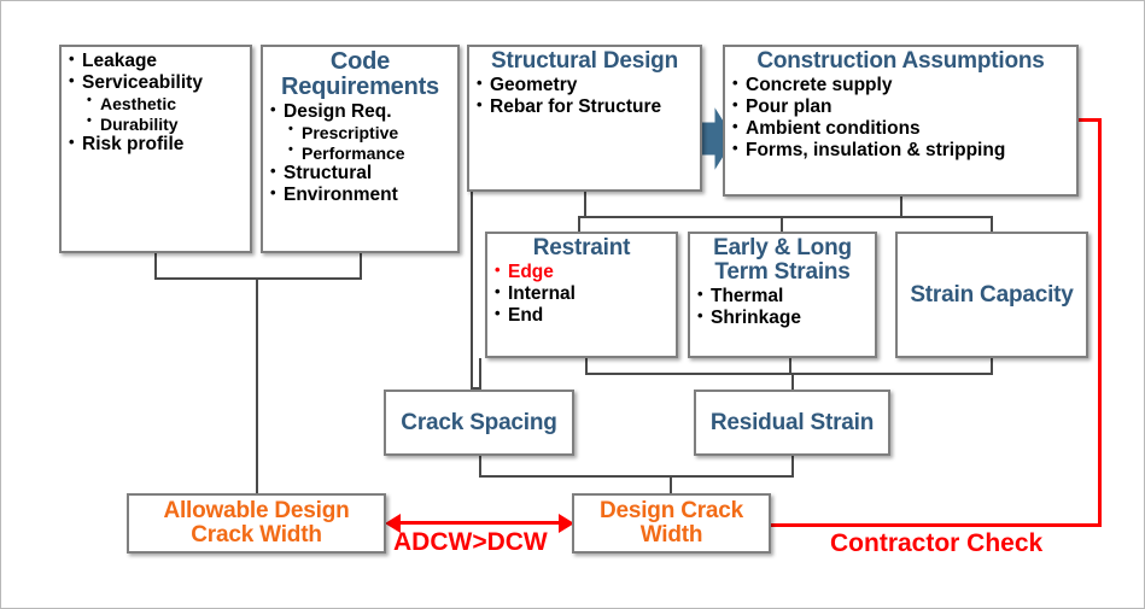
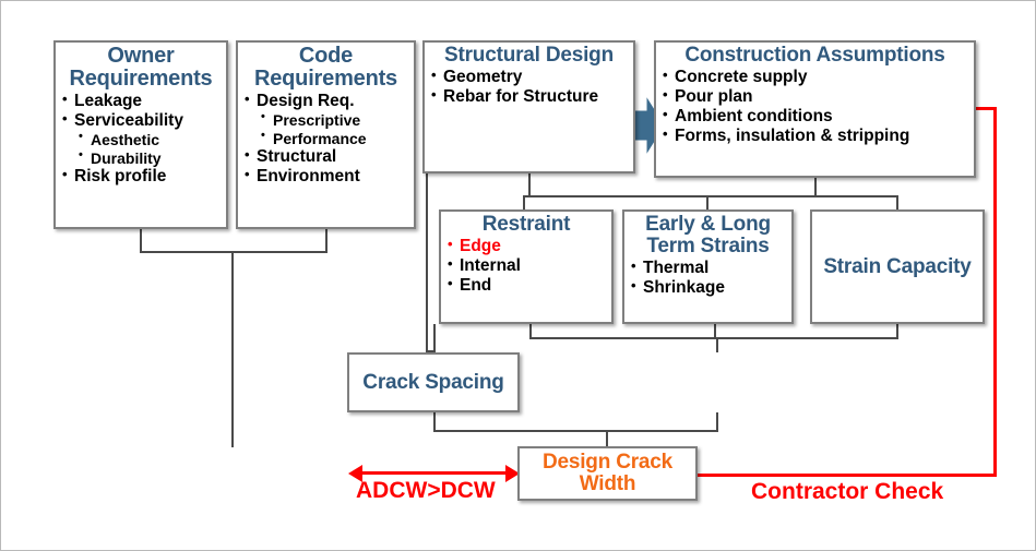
+ Owner Requirements
  Leakage
  Serviceability
  Aesthetic
  Durability
  Risk profile
  Code Requirements
  Design Req.
  Prescriptive
  Performance
  Structural
  Environment
  Structural Design
  Geometry
  Rebar for Structure
  Construction Assumptions
  Concrete supply
  Pour plan
  Ambient conditions
  Forms, insulation & stripping
  Restraint
  Edge
  Internal
  End
  Early & Long Term Strains
  Thermal
  Shrinkage
  Strain Capacity
  Crack Spacing
- Residual Strain
- Allowable Design Crack Width
  Design Crack Width
  ADCW>DCW
  Contractor Check
